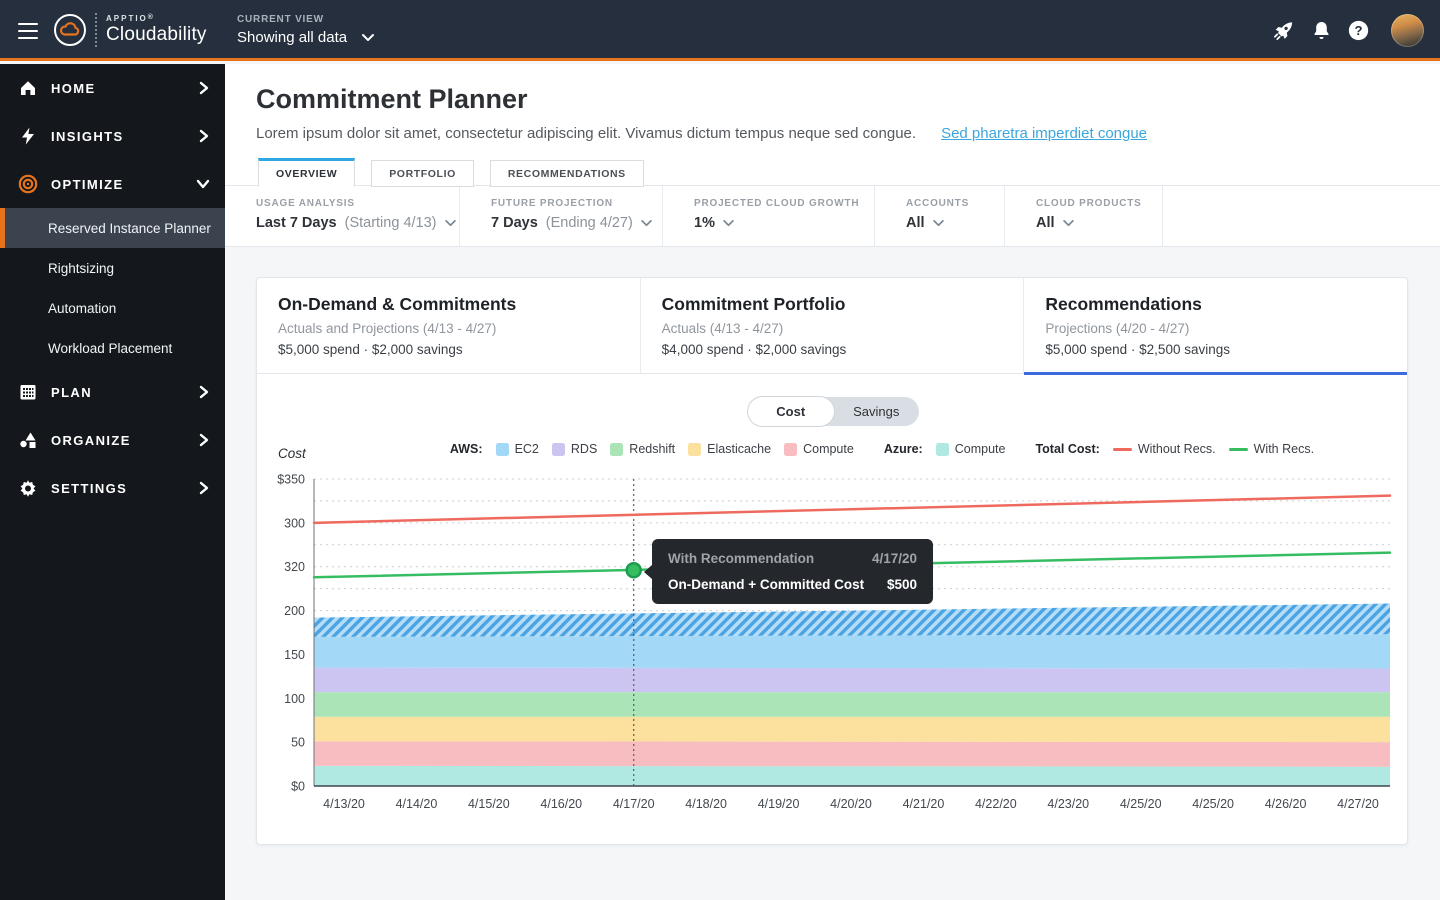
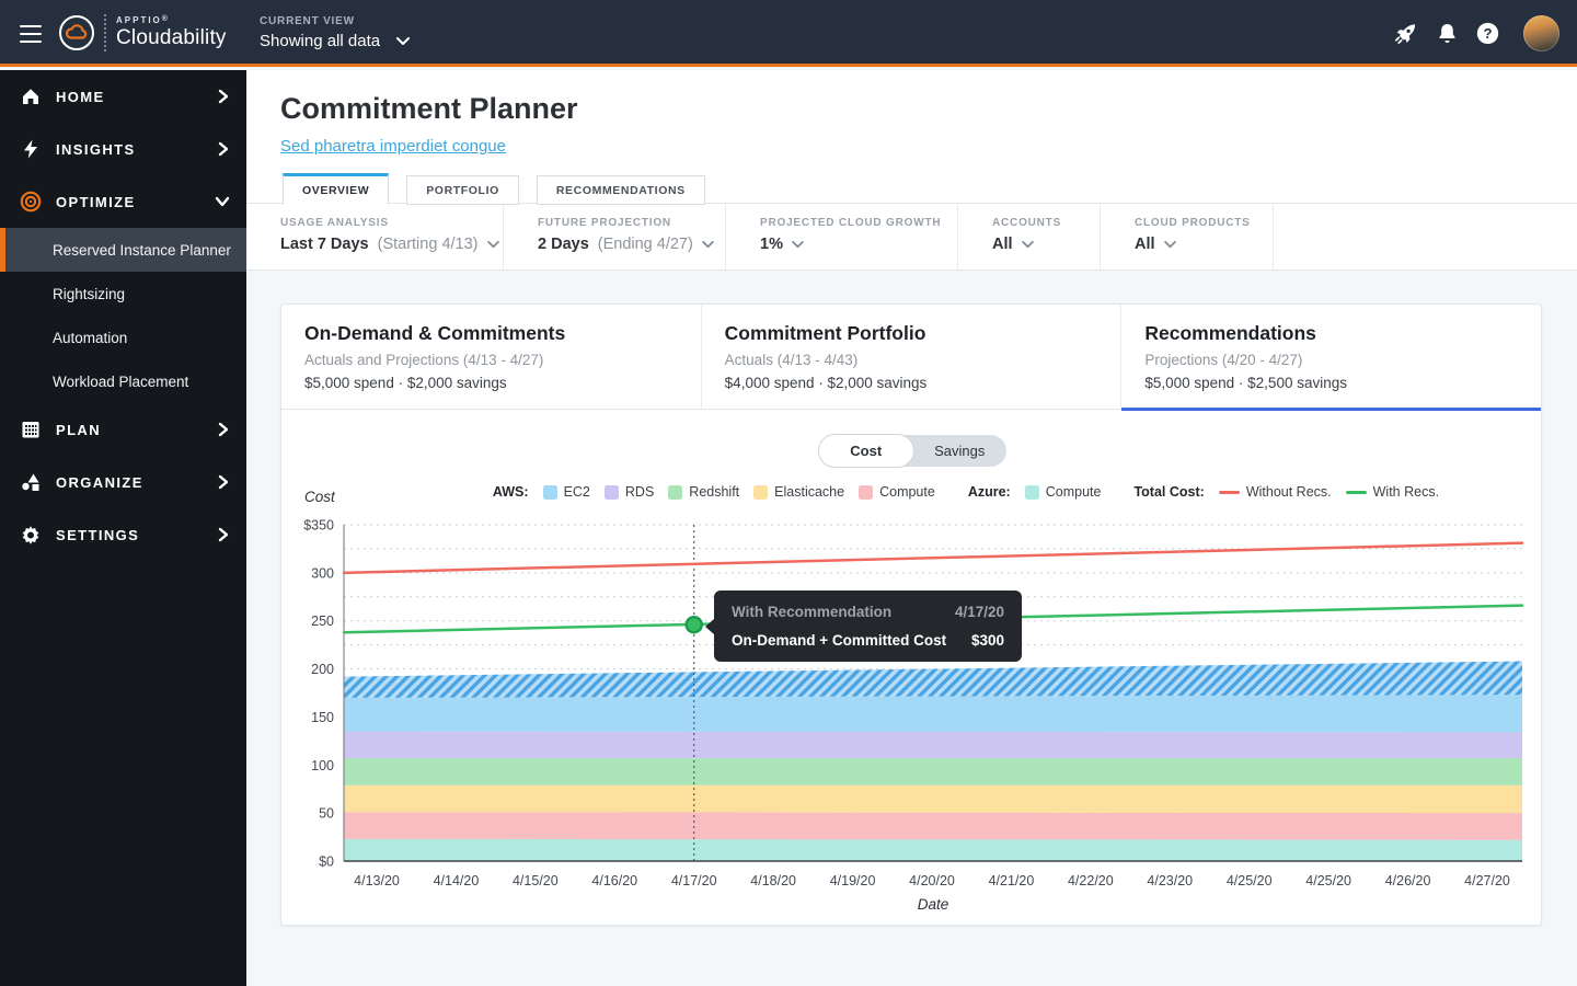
  APPTIO
  Cloudability
  CURRENT VIEW
  Showing all data
  ?
  HOME
  INSIGHTS
  OPTIMIZE
  Reserved Instance Planner
  Rightsizing
  Automation
  Workload Placement
  PLAN
  ORGANIZE
  SETTINGS
  Commitment Planner
- Lorem ipsum dolor sit amet, consectetur adipiscing elit. Vivamus dictum tempus neque sed congue.
  Sed pharetra imperdiet congue
  OVERVIEW
  PORTFOLIO
  RECOMMENDATIONS
  USAGE ANALYSIS
  Last 7 Days
  (Starting 4/13)
  FUTURE PROJECTION
- 7 Days
+ 2 Days
  (Ending 4/27)
  PROJECTED CLOUD GROWTH
  1%
  ACCOUNTS
  All
  CLOUD PRODUCTS
  All
  On-Demand & Commitments
  Actuals and Projections (4/13 - 4/27)
  $5,000 spend · $2,000 savings
  Commitment Portfolio
- Actuals (4/13 - 4/27)
+ Actuals (4/13 - 4/43)
  $4,000 spend · $2,000 savings
  Recommendations
  Projections (4/20 - 4/27)
  $5,000 spend · $2,500 savings
  $350
  300
- 320
+ 250
  200
  150
  100
  50
  $0
  4/13/20
  4/14/20
  4/15/20
  4/16/20
  4/17/20
  4/18/20
  4/19/20
  4/20/20
  4/21/20
  4/22/20
  4/23/20
  4/25/20
  4/25/20
  4/26/20
  4/27/20
  Cost
  Savings
  Cost
+ Date
  AWS:
  EC2
  RDS
  Redshift
  Elasticache
  Compute
  Azure:
  Compute
  Total Cost:
  Without Recs.
  With Recs.
  With Recommendation
  4/17/20
  On-Demand + Committed Cost
- $500
+ $300
